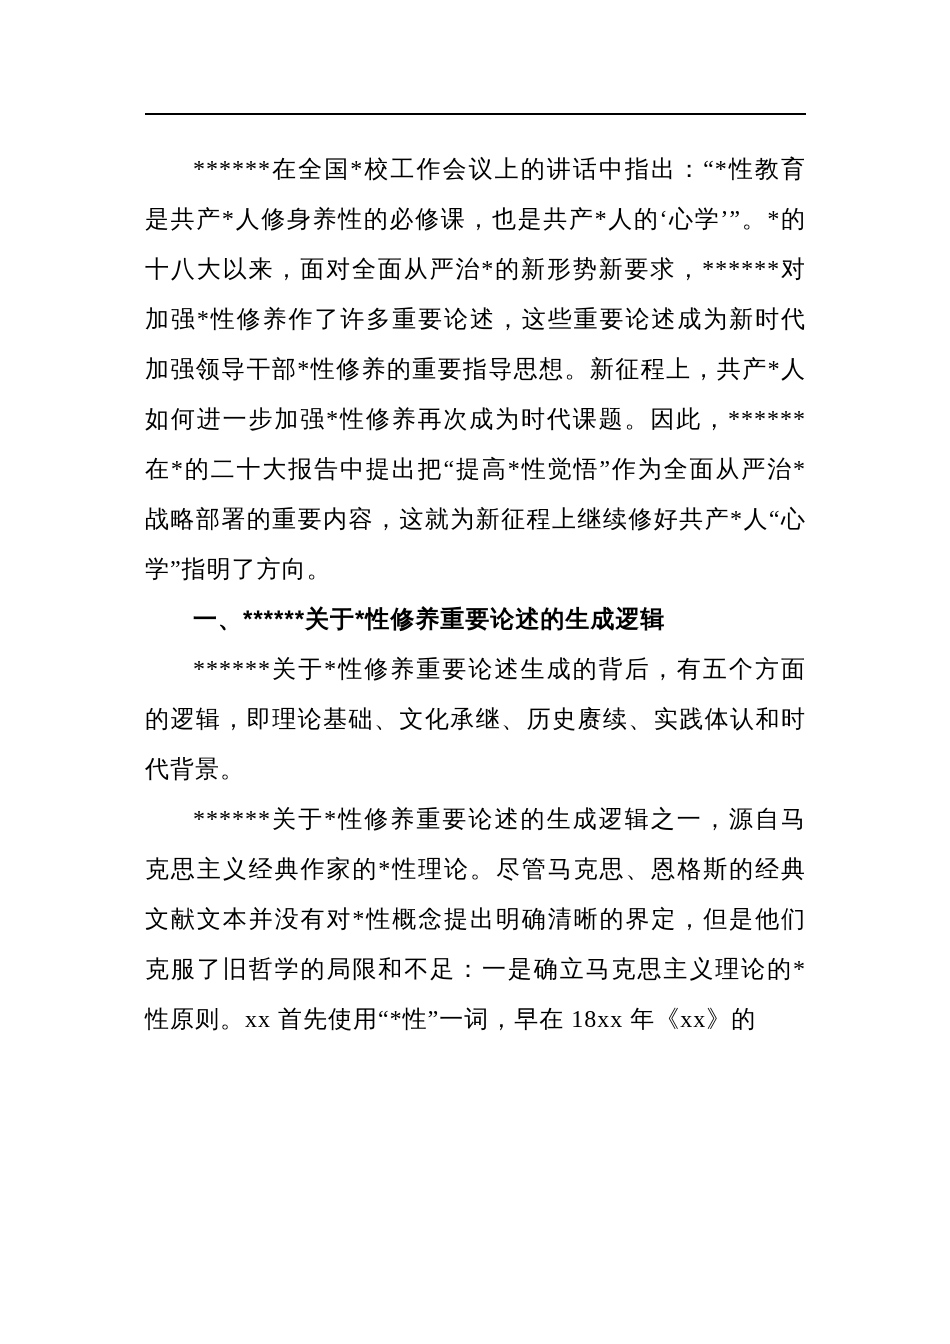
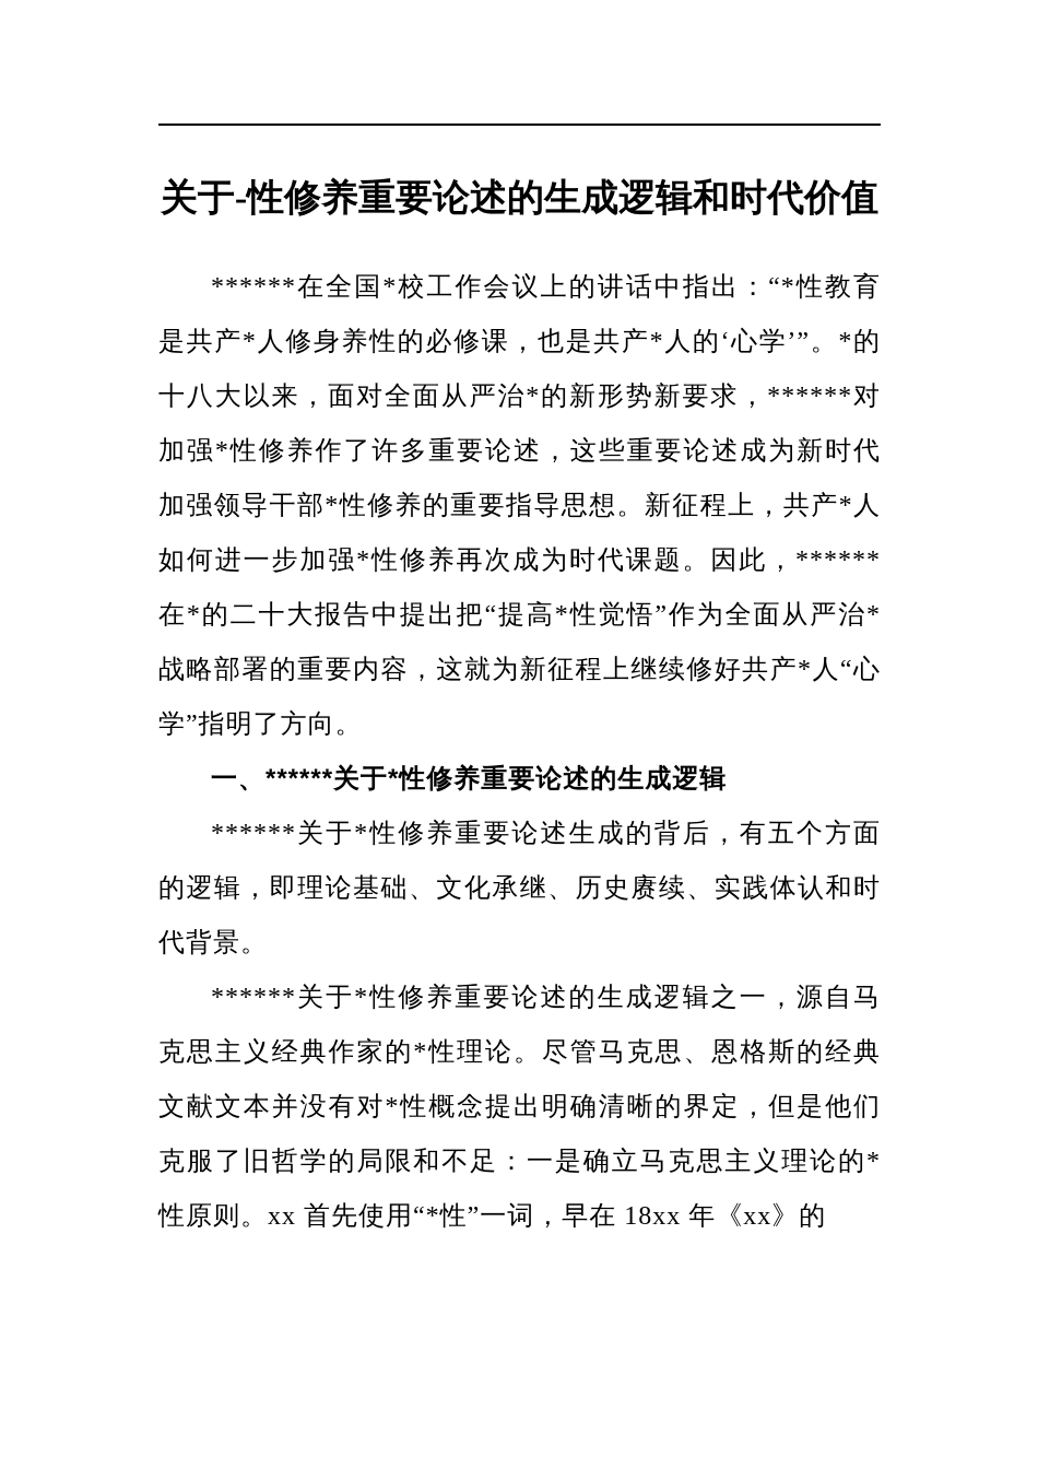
+ 关于-性修养重要论述的生成逻辑和时代价值
  ******在全国*校工作会议上的讲话中指出：“*性教育是共产*人修身养性的必修课，也是共产*人的‘心学’”。*的十八大以来，面对全面从严治*的新形势新要求，******对加强*性修养作了许多重要论述，这些重要论述成为新时代加强领导干部*性修养的重要指导思想。新征程上，共产*人如何进一步加强*性修养再次成为时代课题。因此，******在*的二十大报告中提出把“提高*性觉悟”作为全面从严治*战略部署的重要内容，这就为新征程上继续修好共产*人“心学”指明了方向。
  一、******关于*性修养重要论述的生成逻辑
  ******关于*性修养重要论述生成的背后，有五个方面的逻辑，即理论基础、文化承继、历史赓续、实践体认和时代背景。
  ******关于*性修养重要论述的生成逻辑之一，源自马克思主义经典作家的*性理论。尽管马克思、恩格斯的经典文献文本并没有对*性概念提出明确清晰的界定，但是他们克服了旧哲学的局限和不足：一是确立马克思主义理论的*性原则。xx 首先使用“*性”一词，早在 18xx 年《xx》的
